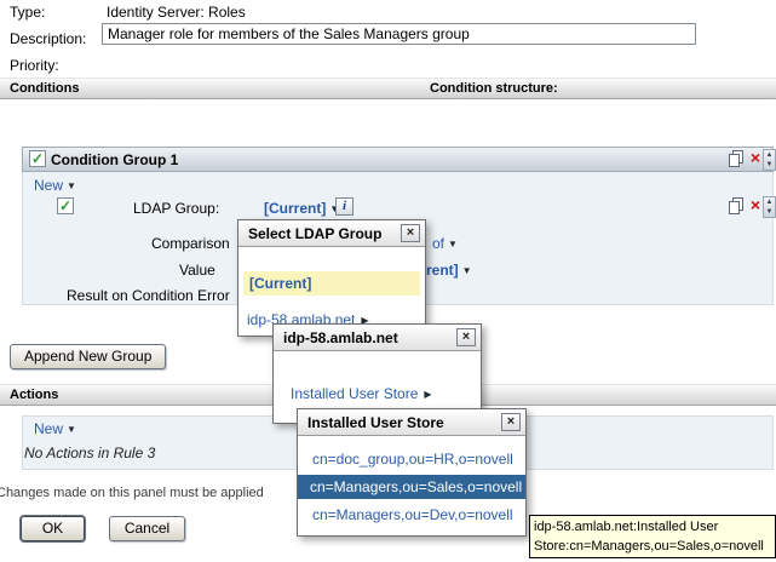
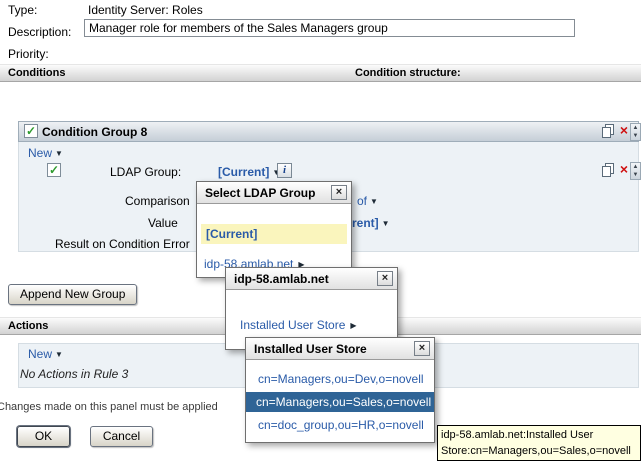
  Type:
  Identity Server: Roles
  Description:
  Manager role for members of the Sales Managers group
  Priority:
  Conditions
  Condition structure:
  ✓
- Condition Group 1
+ Condition Group 8
  ×
  New ▼
  ✓
  LDAP Group:
  [Current]
  i
  ×
  Comparison
  of ▼
  Value
  rent] ▼
  Result on Condition Error
  Append New Group
  Actions
  New ▼
  No Actions in Rule 3
  Changes made on this panel must be applied
  OK
  Cancel
  Select LDAP Group
  ×
  [Current]
  idp-58.amlab.net ▶
  idp-58.amlab.net
  ×
  Installed User Store ▶
  Installed User Store
  ×
- cn=doc_group,ou=HR,o=novell
+ cn=Managers,ou=Dev,o=novell
  cn=Managers,ou=Sales,o=novell
- cn=Managers,ou=Dev,o=novell
+ cn=doc_group,ou=HR,o=novell
  idp-58.amlab.net:Installed User Store:cn=Managers,ou=Sales,o=novell
